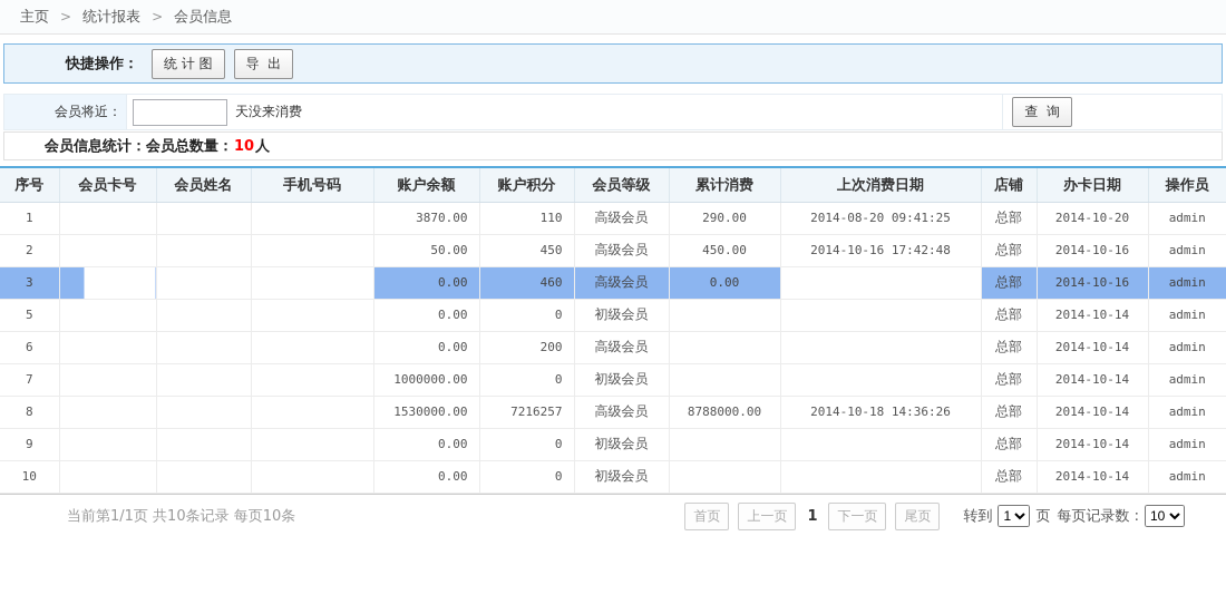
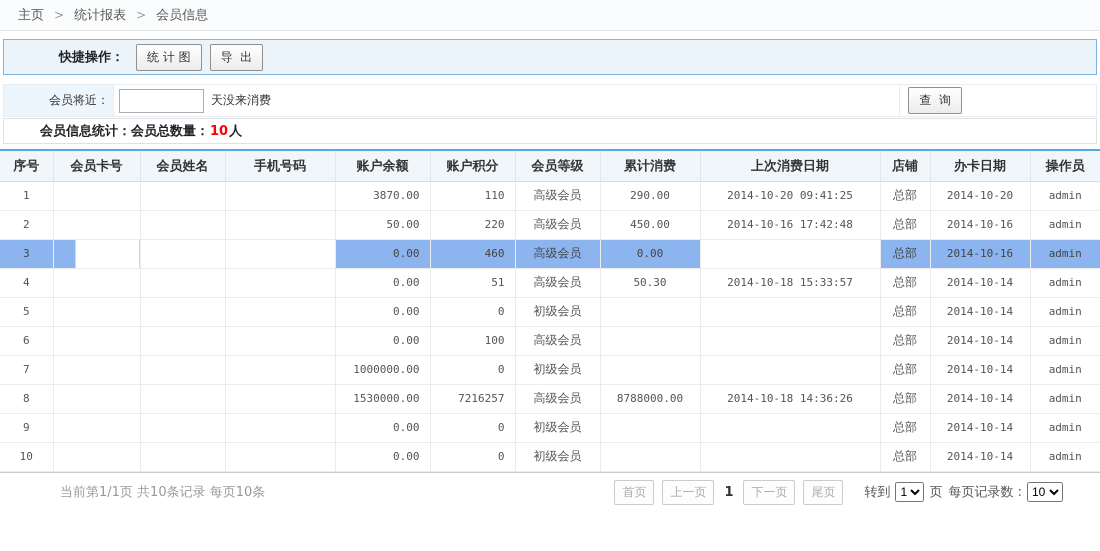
  主页 > 统计报表 > 会员信息
  快捷操作：
  统 计 图
  导 出
  会员将近：	天没来消费	查 询
  会员信息统计：会员总数量：10人
  序号	会员卡号	会员姓名	手机号码	账户余额	账户积分	会员等级	累计消费	上次消费日期	店铺	办卡日期	操作员
- 1				3870.00	110	高级会员	290.00	2014-08-20 09:41:25	总部	2014-10-20	admin
+ 1				3870.00	110	高级会员	290.00	2014-10-20 09:41:25	总部	2014-10-20	admin
- 2				50.00	450	高级会员	450.00	2014-10-16 17:42:48	总部	2014-10-16	admin
+ 2				50.00	220	高级会员	450.00	2014-10-16 17:42:48	总部	2014-10-16	admin
  3				0.00	460	高级会员	0.00		总部	2014-10-16	admin
+ 4				0.00	51	高级会员	50.30	2014-10-18 15:33:57	总部	2014-10-14	admin
  5				0.00	0	初级会员			总部	2014-10-14	admin
- 6				0.00	200	高级会员			总部	2014-10-14	admin
+ 6				0.00	100	高级会员			总部	2014-10-14	admin
  7				1000000.00	0	初级会员			总部	2014-10-14	admin
  8				1530000.00	7216257	高级会员	8788000.00	2014-10-18 14:36:26	总部	2014-10-14	admin
  9				0.00	0	初级会员			总部	2014-10-14	admin
  10				0.00	0	初级会员			总部	2014-10-14	admin
  当前第1/1页 共10条记录 每页10条
  首页
  上一页
  1
  下一页
  尾页
  转到
  1
  页
  每页记录数 :
  10
